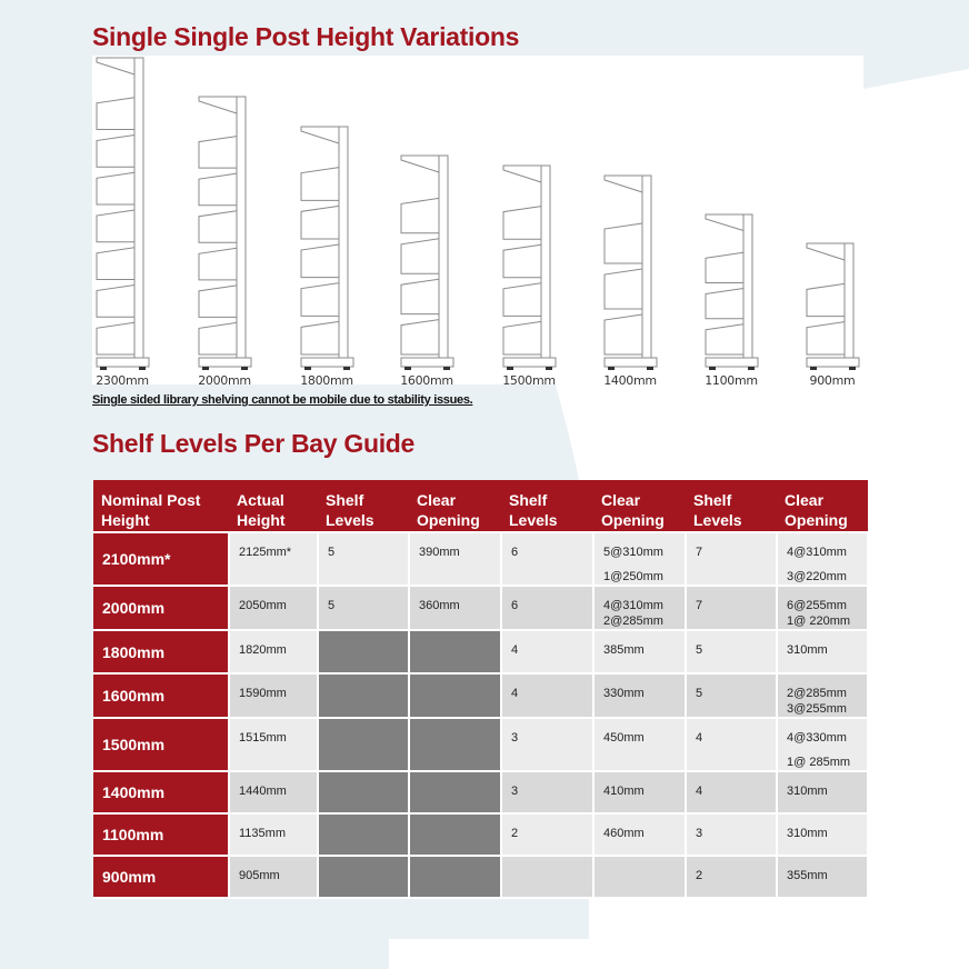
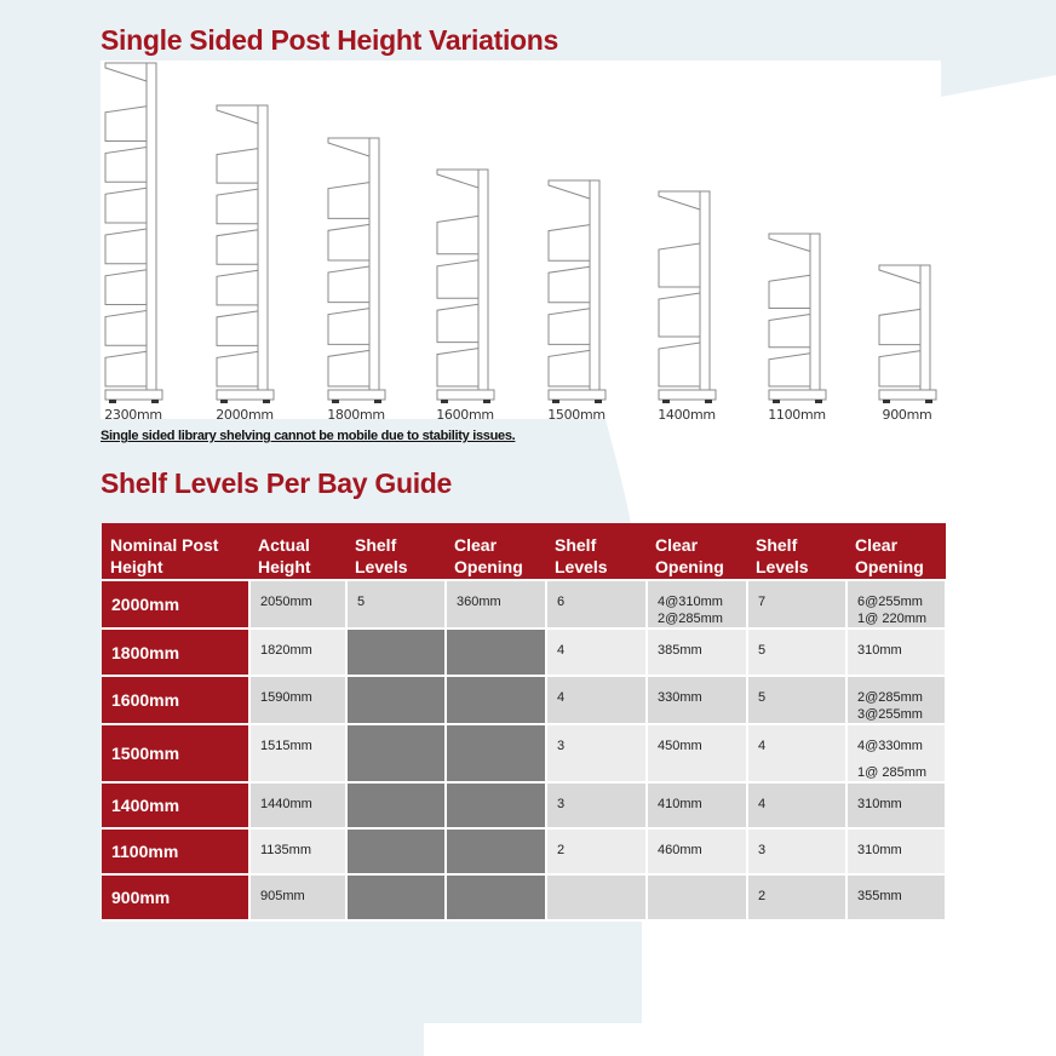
- Single Single Post Height Variations
+ Single Sided Post Height Variations
  2300mm
  2000mm
  1800mm
  1600mm
  1500mm
  1400mm
  1100mm
  900mm
  Single sided library shelving cannot be mobile due to stability issues.
  Shelf Levels Per Bay Guide
  Nominal PostHeight	ActualHeight	ShelfLevels	ClearOpening	ShelfLevels	ClearOpening	ShelfLevels	ClearOpening
- 2100mm*	2125mm*	5	390mm	6	5@310mm1@250mm	7	4@310mm3@220mm
  2000mm	2050mm	5	360mm	6	4@310mm2@285mm	7	6@255mm1@ 220mm
  1800mm	1820mm			4	385mm	5	310mm
  1600mm	1590mm			4	330mm	5	2@285mm3@255mm
  1500mm	1515mm			3	450mm	4	4@330mm1@ 285mm
  1400mm	1440mm			3	410mm	4	310mm
  1100mm	1135mm			2	460mm	3	310mm
  900mm	905mm					2	355mm
